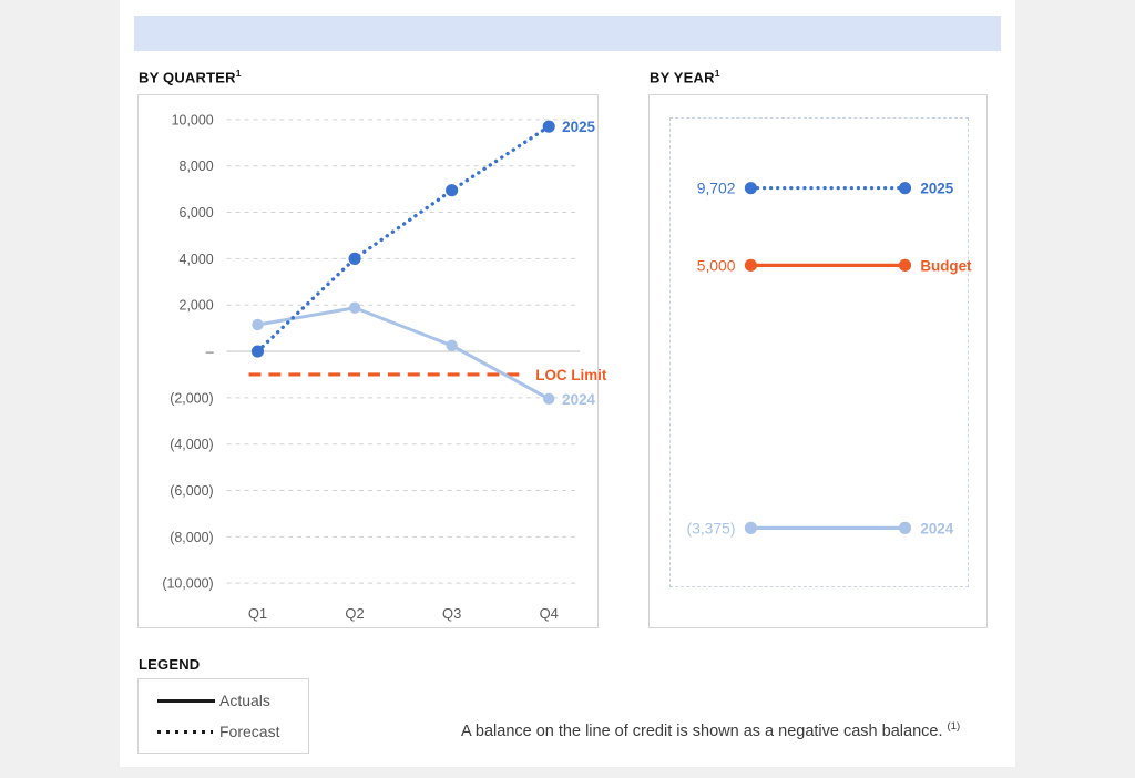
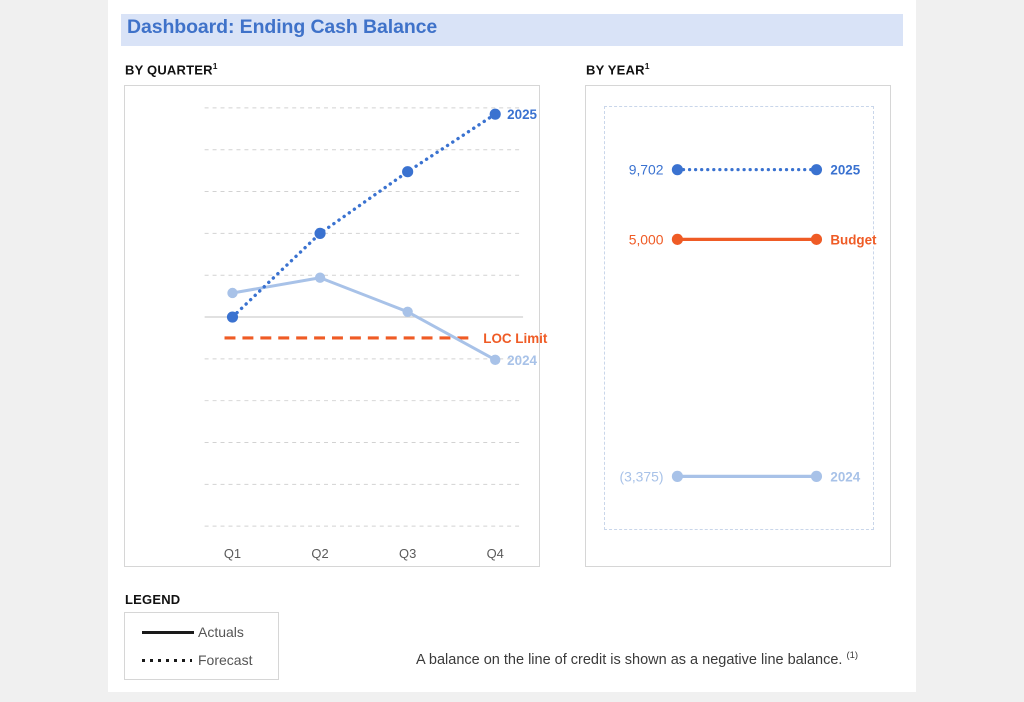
+ Dashboard: Ending Cash Balance
  BY QUARTER1
  BY YEAR1
- 10,000
- 8,000
- 6,000
- 4,000
- 2,000
- –
- (2,000)
- (4,000)
- (6,000)
- (8,000)
- (10,000)
  Q1
  Q2
  Q3
  Q4
  LOC Limit
  2024
  2025
  9,702
  5,000
  (3,375)
  2025
  Budget
  2024
  LEGEND
  Actuals
  Forecast
- A balance on the line of credit is shown as a negative cash balance. (1)
+ A balance on the line of credit is shown as a negative line balance. (1)
